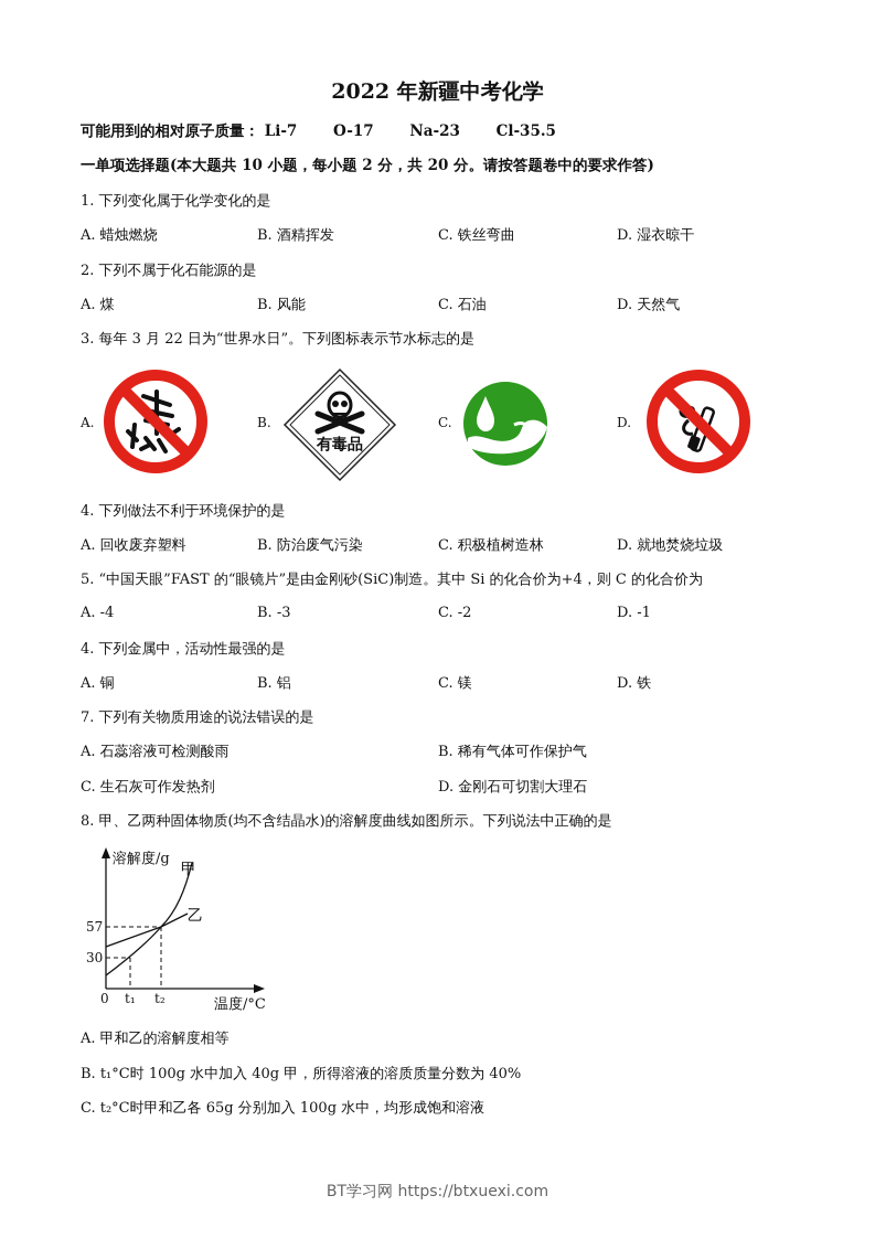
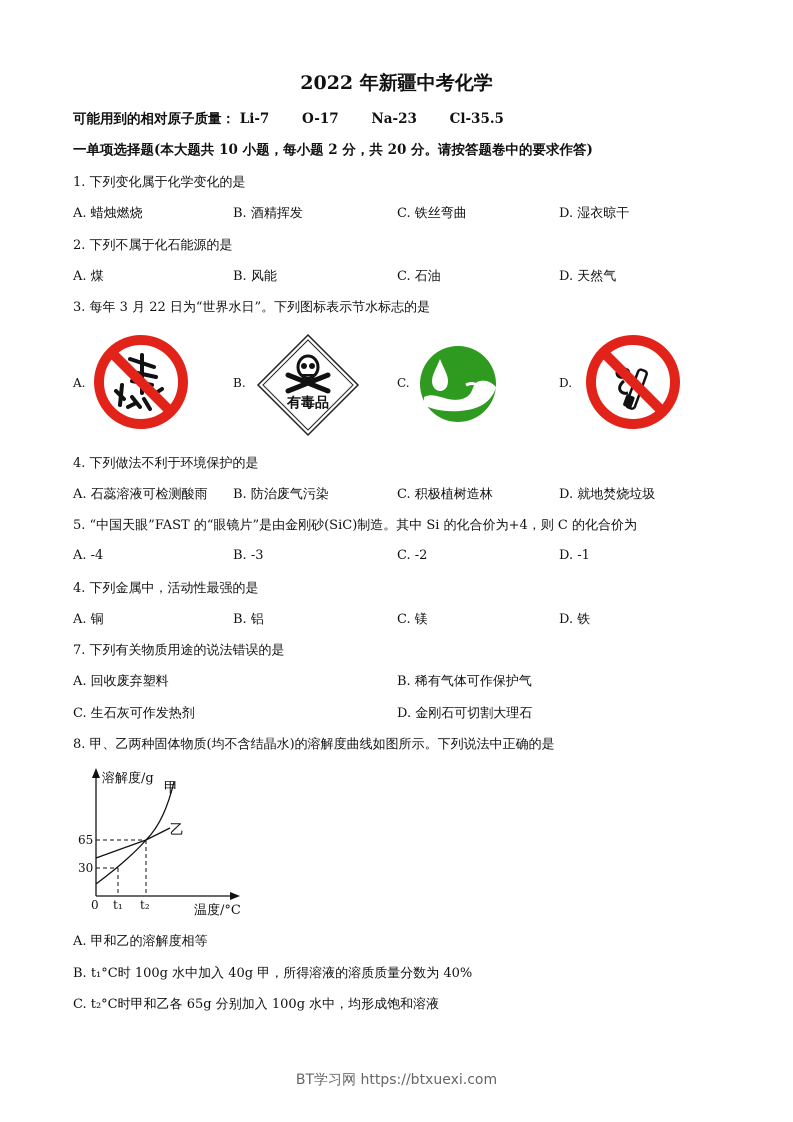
  2022 年新疆中考化学
  可能用到的相对原子质量： Li-7 O-17 Na-23 Cl-35.5
  一单项选择题(本大题共 10 小题，每小题 2 分，共 20 分。请按答题卷中的要求作答)
  1. 下列变化属于化学变化的是
  A. 蜡烛燃烧
  B. 酒精挥发
  C. 铁丝弯曲
  D. 湿衣晾干
  2. 下列不属于化石能源的是
  A. 煤
  B. 风能
  C. 石油
  D. 天然气
  3. 每年 3 月 22 日为“世界水日”。下列图标表示节水标志的是
  A.
  B.
  有毒品
  C.
  D.
  4. 下列做法不利于环境保护的是
- A. 回收废弃塑料
+ A. 石蕊溶液可检测酸雨
  B. 防治废气污染
  C. 积极植树造林
  D. 就地焚烧垃圾
  5. “中国天眼”FAST 的“眼镜片”是由金刚砂(SiC)制造。其中 Si 的化合价为+4，则 C 的化合价为
  A. -4
  B. -3
  C. -2
  D. -1
  4. 下列金属中，活动性最强的是
  A. 铜
  B. 铝
  C. 镁
  D. 铁
  7. 下列有关物质用途的说法错误的是
- A. 石蕊溶液可检测酸雨
+ A. 回收废弃塑料
  B. 稀有气体可作保护气
  C. 生石灰可作发热剂
  D. 金刚石可切割大理石
  8. 甲、乙两种固体物质(均不含结晶水)的溶解度曲线如图所示。下列说法中正确的是
  溶解度/g
  温度/°C
  甲
  乙
- 57
+ 65
  30
  0
  t₁
  t₂
  A. 甲和乙的溶解度相等
  B. t₁°C时 100g 水中加入 40g 甲，所得溶液的溶质质量分数为 40%
  C. t₂°C时甲和乙各 65g 分别加入 100g 水中，均形成饱和溶液
  BT学习网 https://btxuexi.com
